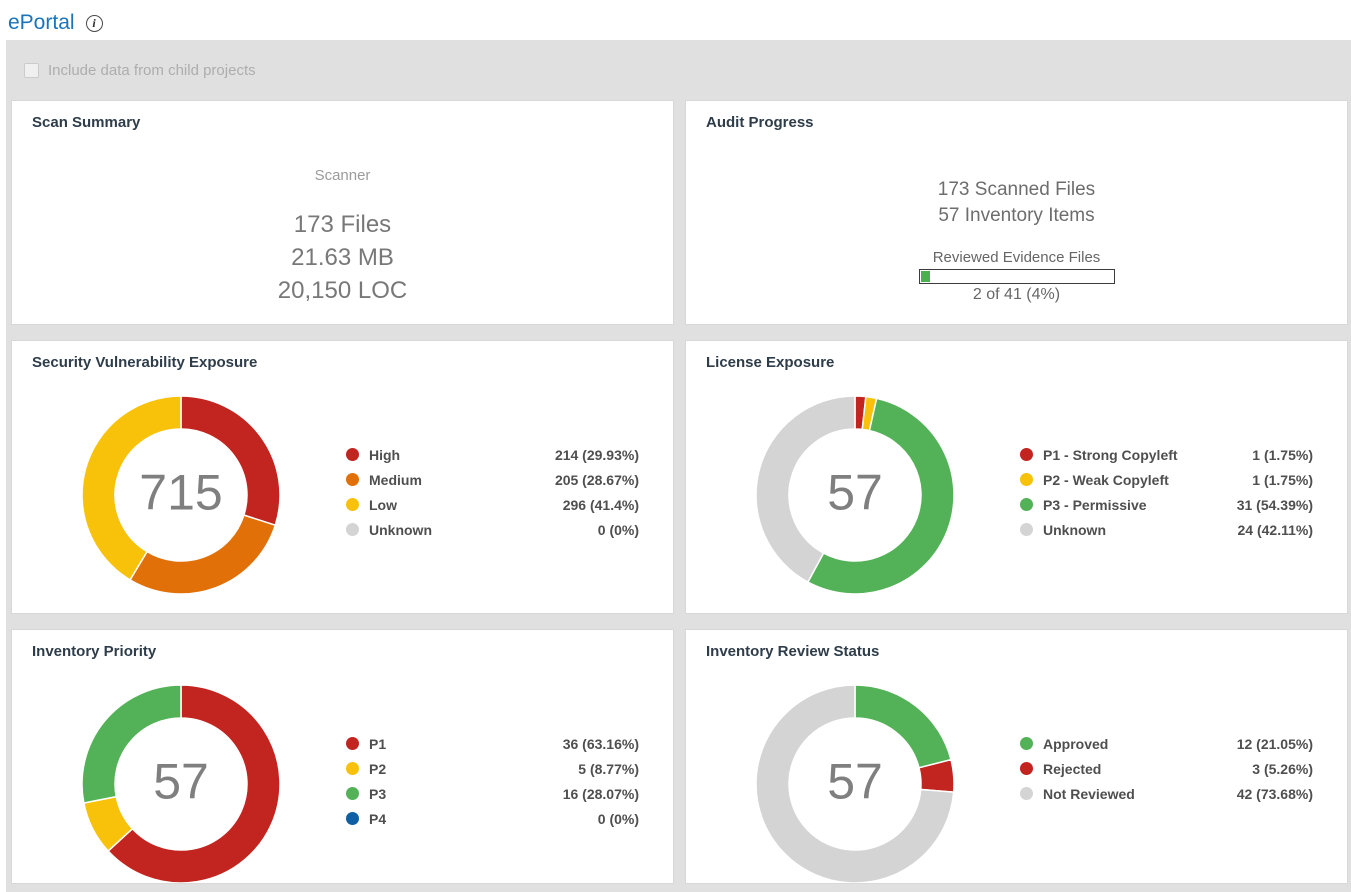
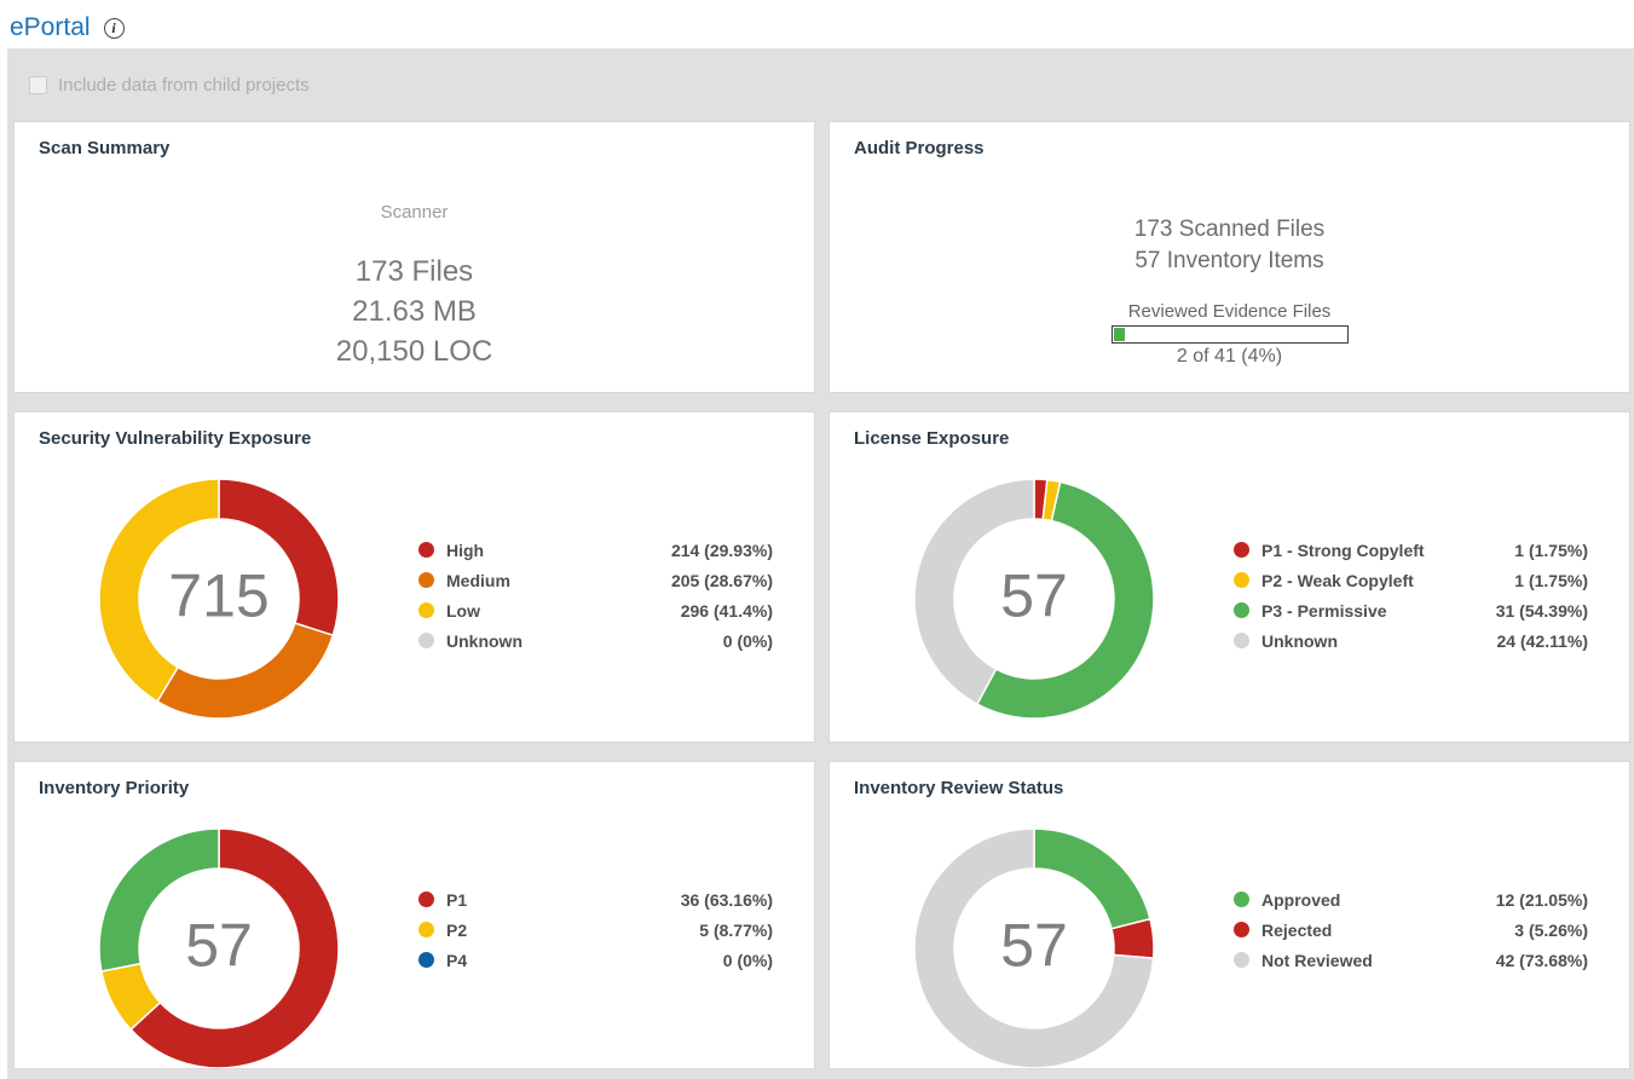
  ePortal
  i
  Include data from child projects
  Scan Summary
  Scanner
  173 Files
  21.63 MB
  20,150 LOC
  Audit Progress
  173 Scanned Files
  57 Inventory Items
  Reviewed Evidence Files
  2 of 41 (4%)
  Security Vulnerability Exposure
  715
  High
  214 (29.93%)
  Medium
  205 (28.67%)
  Low
  296 (41.4%)
  Unknown
  0 (0%)
  License Exposure
  57
  P1 - Strong Copyleft
  1 (1.75%)
  P2 - Weak Copyleft
  1 (1.75%)
  P3 - Permissive
  31 (54.39%)
  Unknown
  24 (42.11%)
  Inventory Priority
  57
  P1
  36 (63.16%)
  P2
  5 (8.77%)
- P3
- 16 (28.07%)
  P4
  0 (0%)
  Inventory Review Status
  57
  Approved
  12 (21.05%)
  Rejected
  3 (5.26%)
  Not Reviewed
  42 (73.68%)
